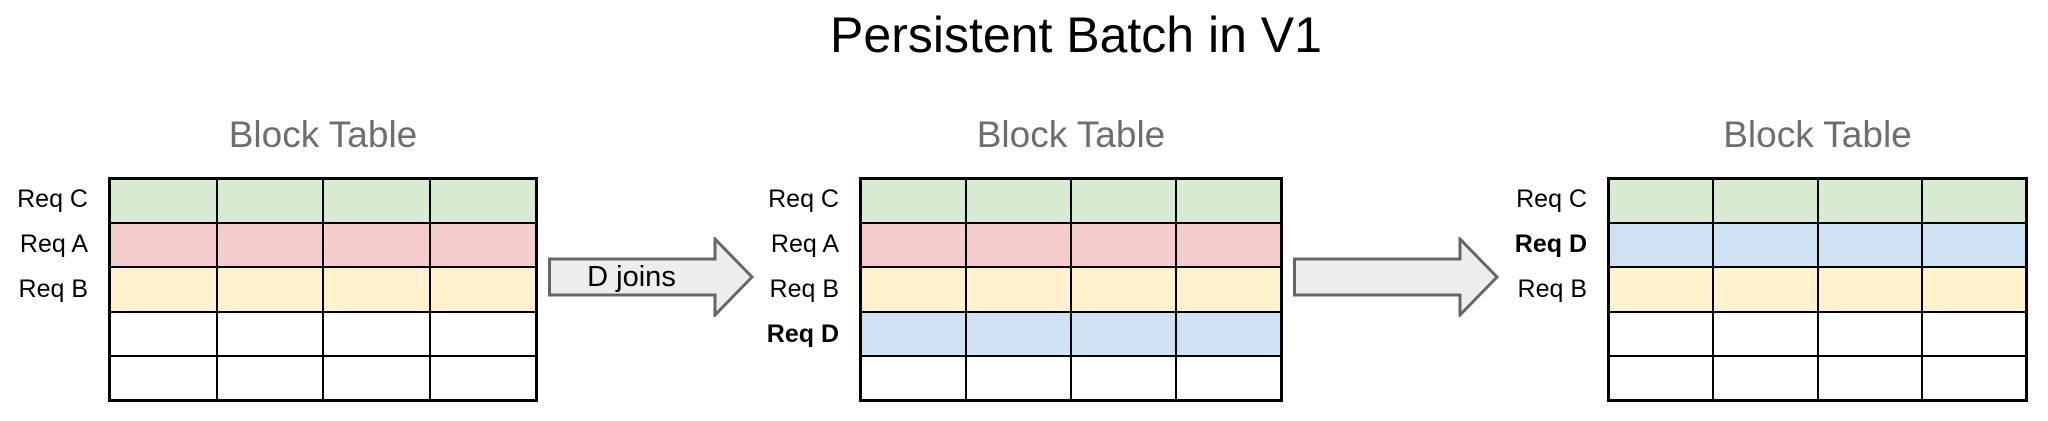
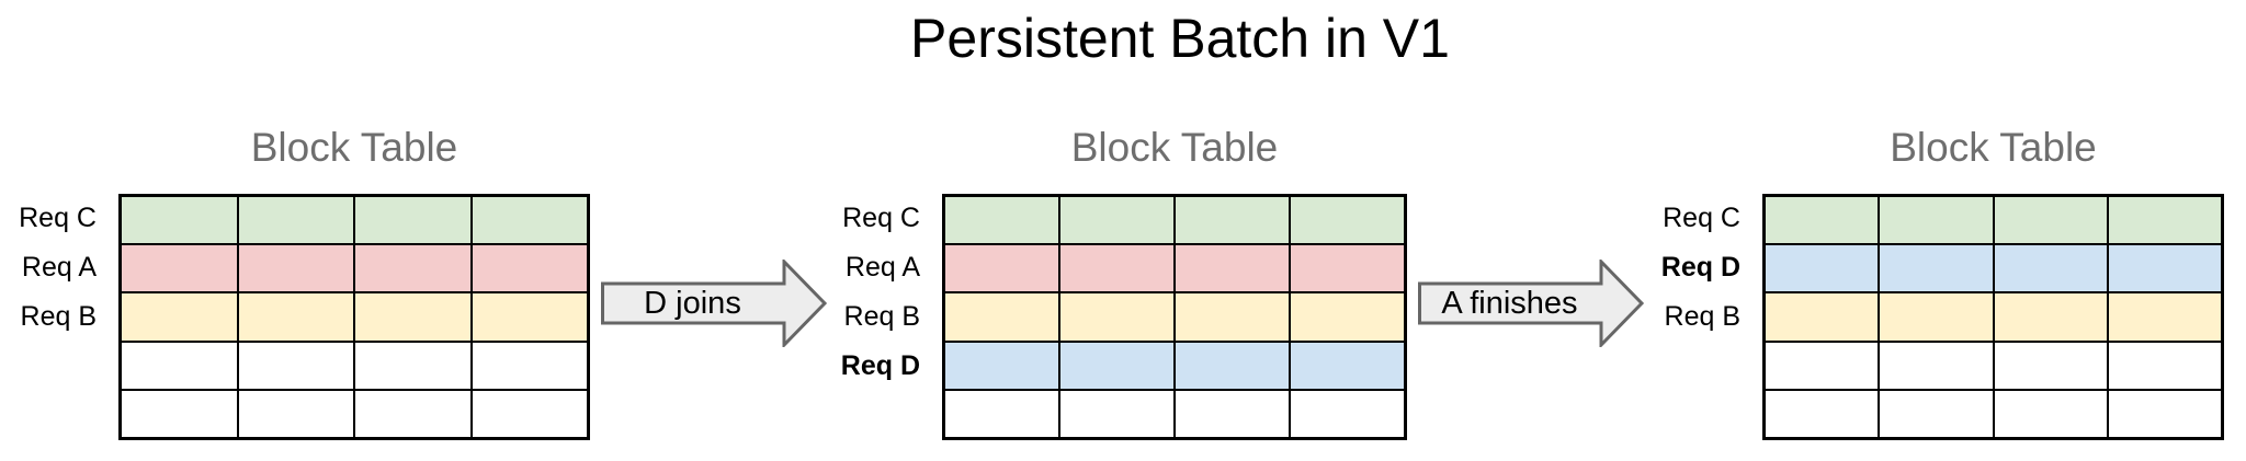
  Persistent Batch in V1
  Block Table
  Req C
  Req A
  Req B
  D joins
  Block Table
  Req C
  Req A
  Req B
  Req D
+ A finishes
  Block Table
  Req C
  Req D
  Req B
